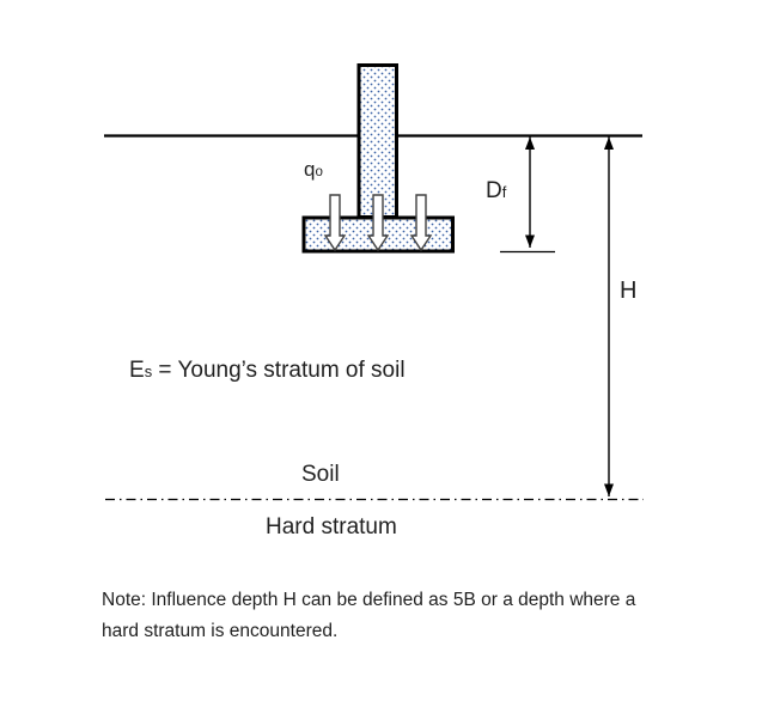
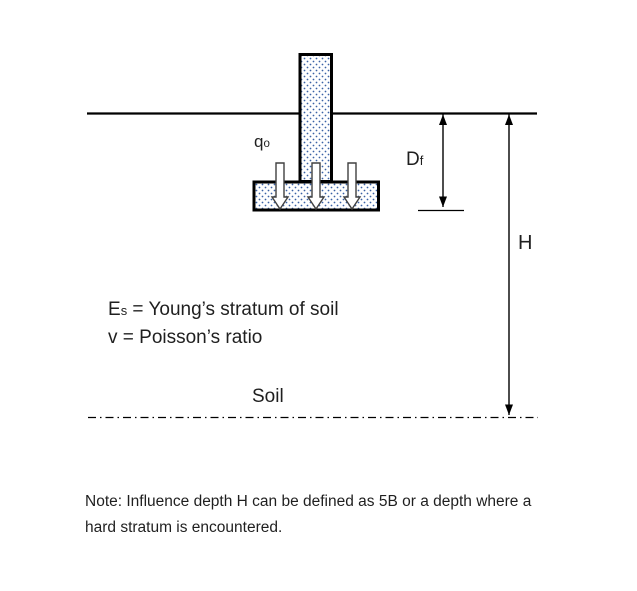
  qo
  Df
  H
  Es = Young’s stratum of soil
+ v = Poisson’s ratio
  Soil
- Hard stratum
  Note: Influence depth H can be defined as 5B or a depth where a hard stratum is encountered.
